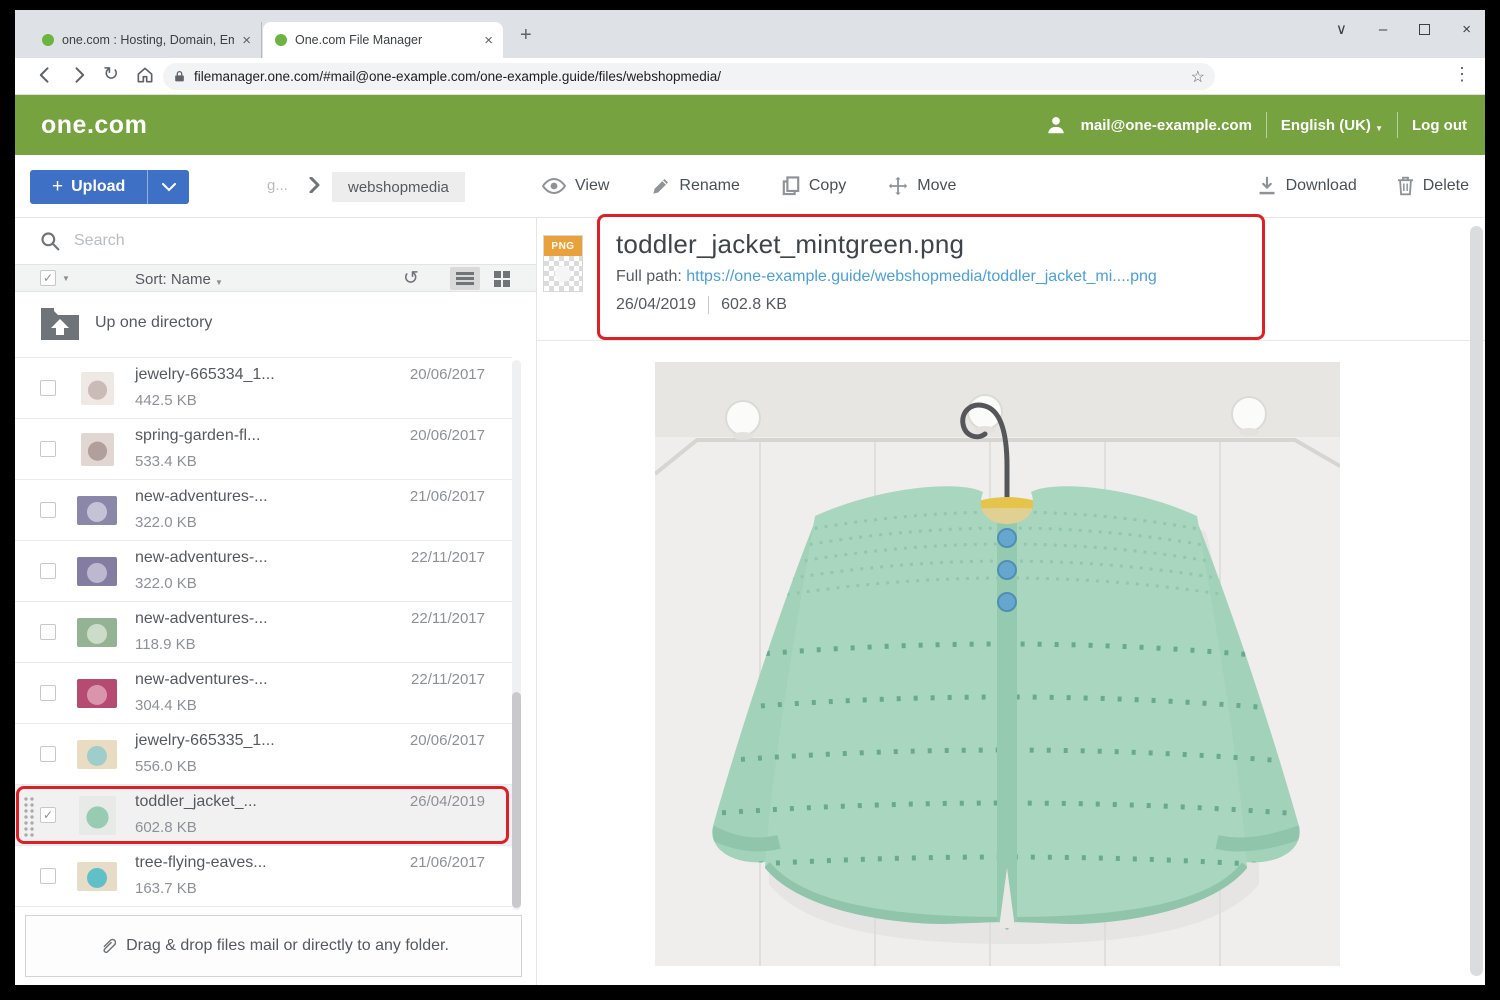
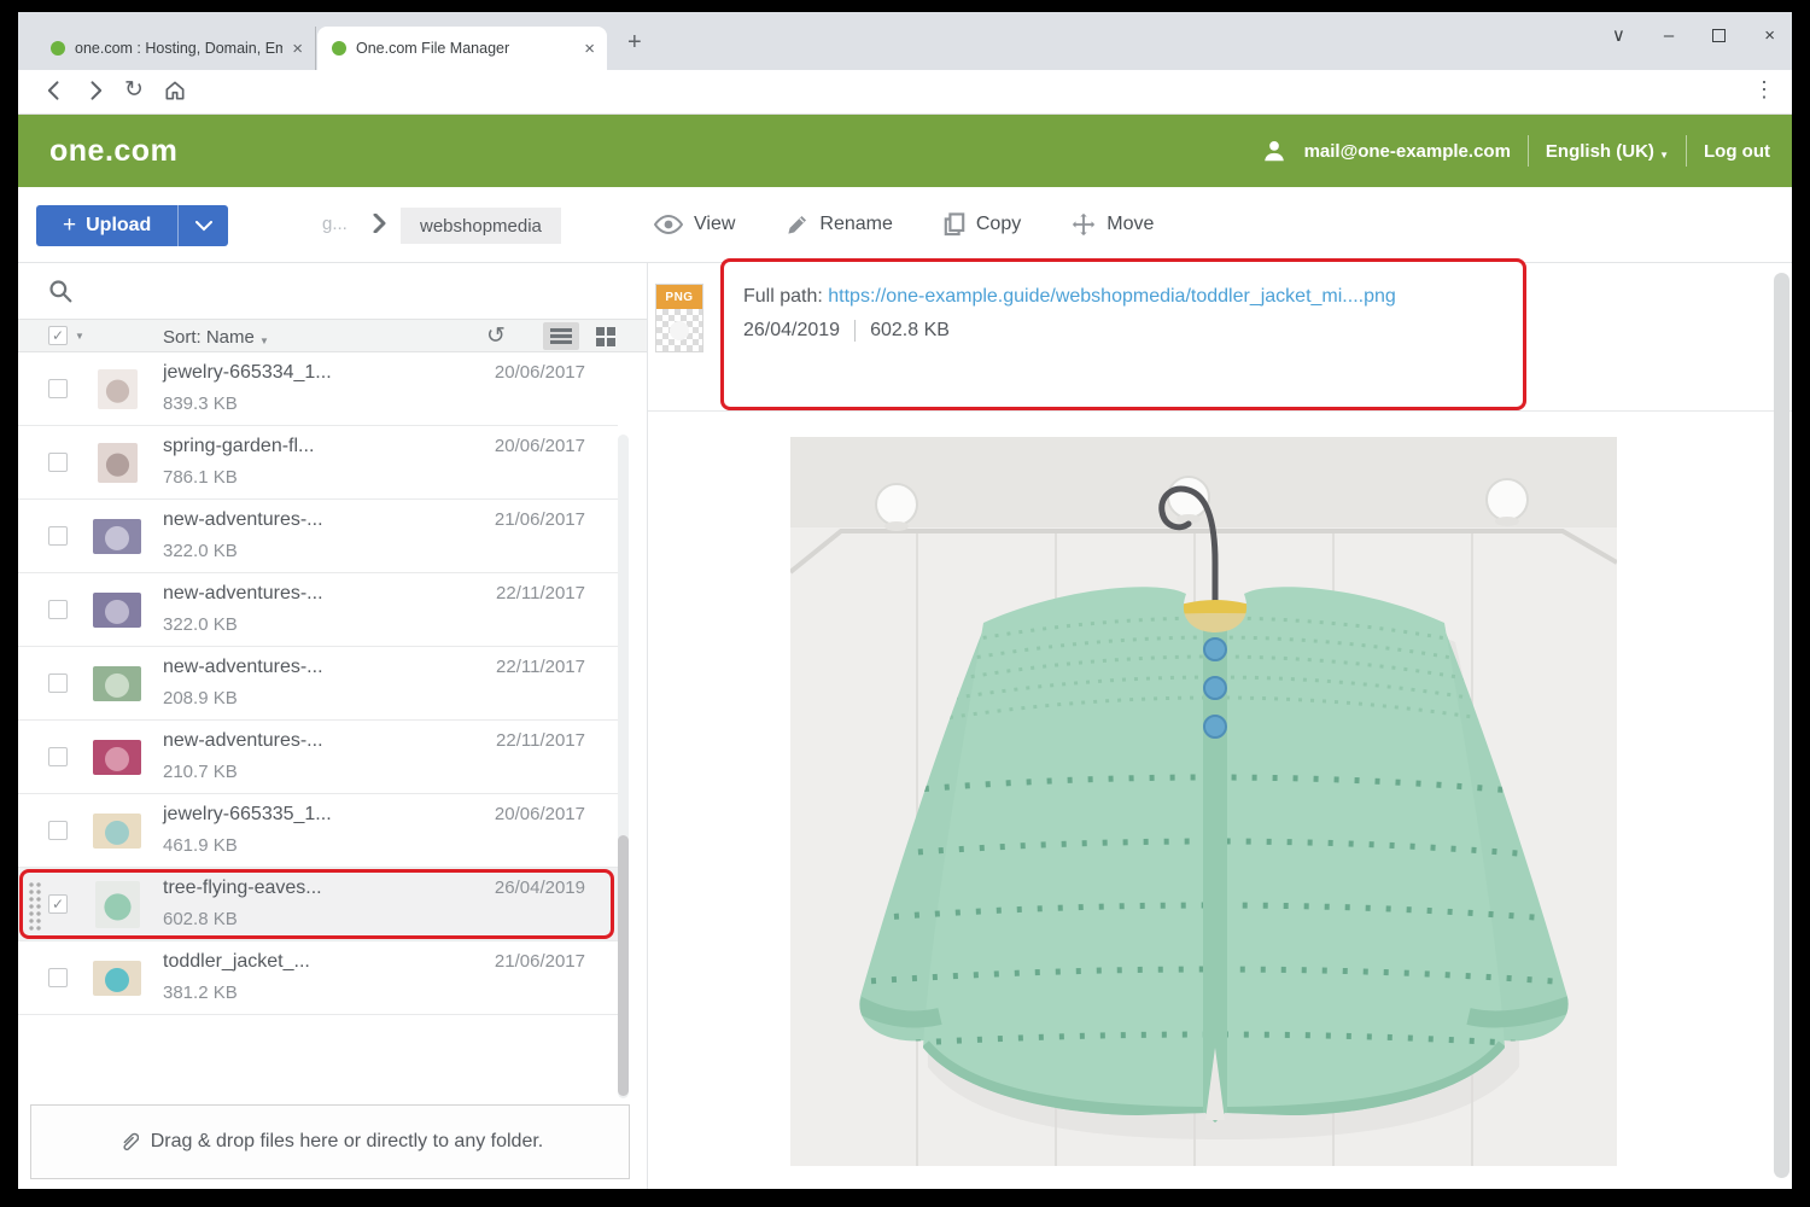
  one.com : Hosting, Domain, Em
  ×
  One.com File Manager
  ×
  +
  ∨
  –
  ×
  ↻
- filemanager.one.com/#mail@one-example.com/one-example.guide/files/webshopmedia/
- ☆
  ⋮
  one.com
  mail@one-example.com
  English (UK) ▼
  Log out
  +
  Upload
  g...
  webshopmedia
  View
  Rename
  Copy
  Move
- Download
- Delete
- Search
  ✓
  ▼
  Sort: Name ▼
  ↺
- Up one directory
  jewelry-665334_1...
- 442.5 KB
+ 839.3 KB
  20/06/2017
  spring-garden-fl...
- 533.4 KB
+ 786.1 KB
  20/06/2017
  new-adventures-...
  322.0 KB
  21/06/2017
  new-adventures-...
  322.0 KB
  22/11/2017
  new-adventures-...
- 118.9 KB
+ 208.9 KB
  22/11/2017
  new-adventures-...
- 304.4 KB
+ 210.7 KB
  22/11/2017
  jewelry-665335_1...
- 556.0 KB
+ 461.9 KB
  20/06/2017
  ✓
- toddler_jacket_...
+ tree-flying-eaves...
  602.8 KB
  26/04/2019
- tree-flying-eaves...
+ toddler_jacket_...
- 163.7 KB
+ 381.2 KB
  21/06/2017
- Drag & drop files mail or directly to any folder.
+ Drag & drop files here or directly to any folder.
  PNG
- toddler_jacket_mintgreen.png
  Full path: https://one-example.guide/webshopmedia/toddler_jacket_mi....png
  26/04/2019
  602.8 KB
